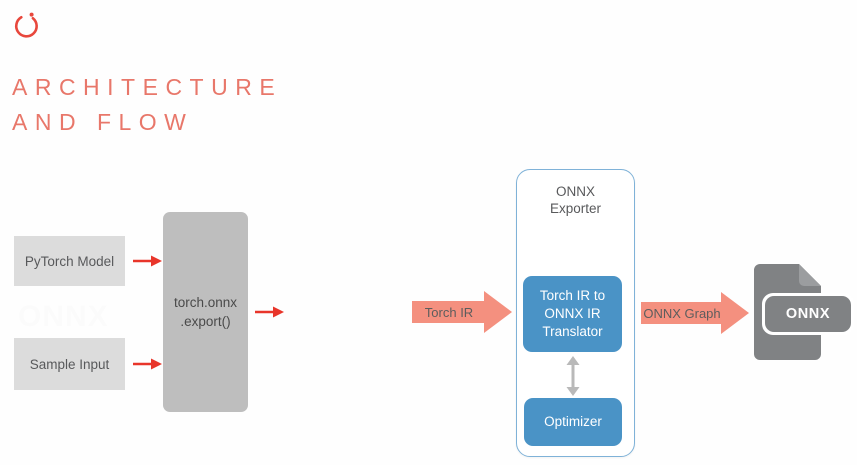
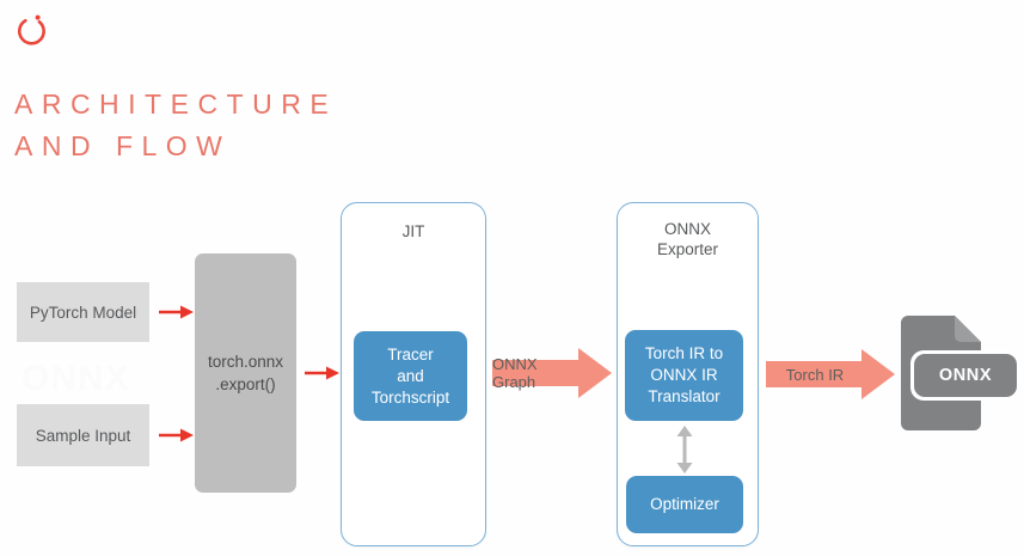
  ARCHITECTURE
  AND FLOW
  PyTorch Model
  Sample Input
  torch.onnx
  .export()
+ JIT
+ Tracer
+ and
+ Torchscript
- Torch IR
+ ONNX Graph
  ONNX
  Exporter
  Torch IR to
  ONNX IR
  Translator
  Optimizer
- ONNX Graph
+ Torch IR
  ONNX
